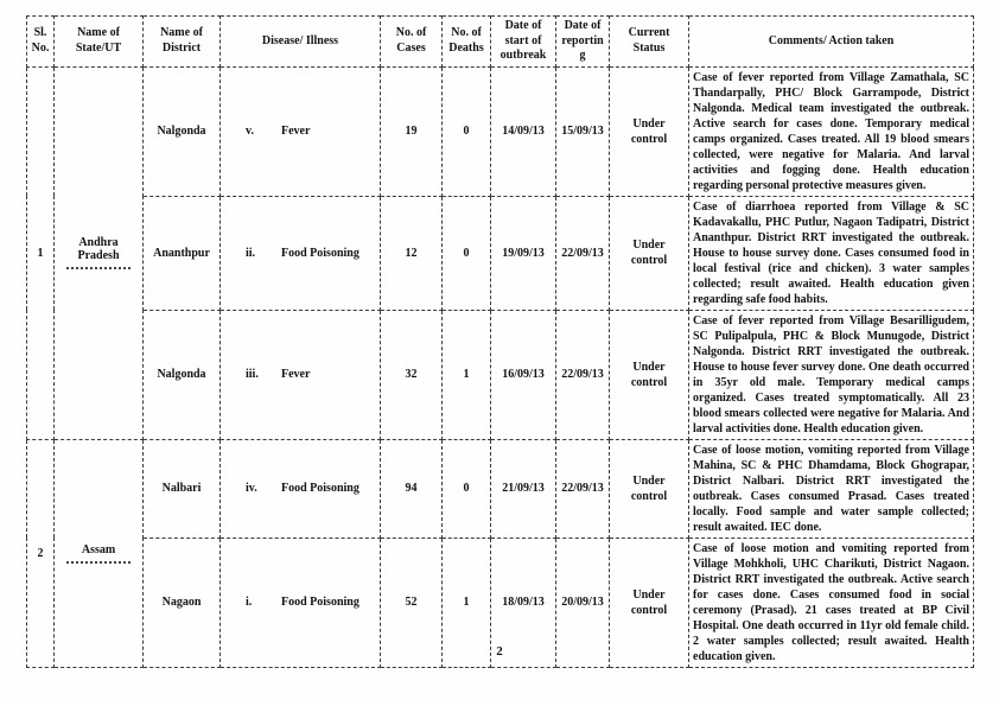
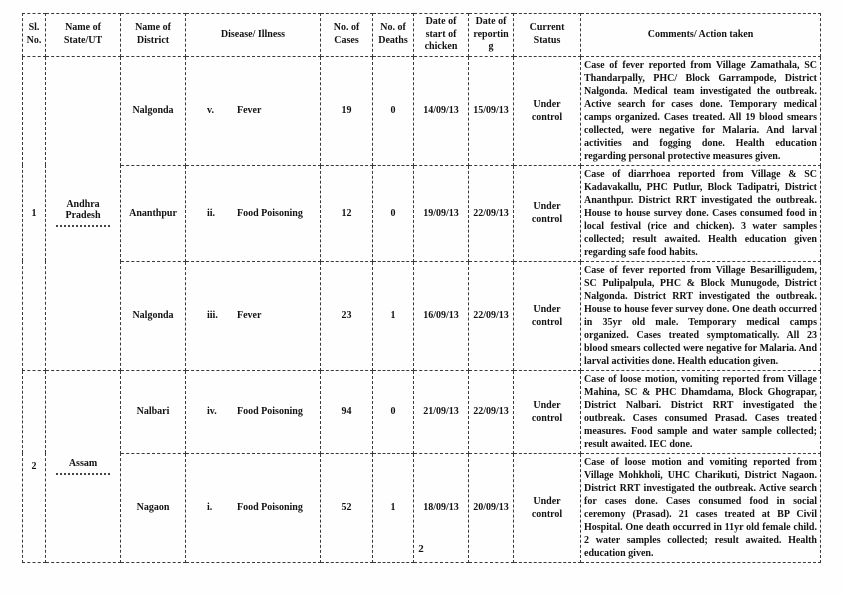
- Sl. No.	Name of State/UT	Name of District	Disease/ Illness	No. of Cases	No. of Deaths	Date of start of outbreak	Date of reporting	Current Status	Comments/ Action taken
+ Sl. No.	Name of State/UT	Name of District	Disease/ Illness	No. of Cases	No. of Deaths	Date of start of chicken	Date of reporting	Current Status	Comments/ Action taken
  1	Andhra Pradesh	Nalgonda	v. Fever	19	0	14/09/13	15/09/13	Under control	Case of fever reported from Village Zamathala, SC Thandarpally, PHC/ Block Garrampode, District Nalgonda. Medical team investigated the outbreak. Active search for cases done. Temporary medical camps organized. Cases treated. All 19 blood smears collected, were negative for Malaria. And larval activities and fogging done. Health education regarding personal protective measures given.
- Ananthpur	ii. Food Poisoning	12	0	19/09/13	22/09/13	Under control	Case of diarrhoea reported from Village & SC Kadavakallu, PHC Putlur, Nagaon Tadipatri, District Ananthpur. District RRT investigated the outbreak. House to house survey done. Cases consumed food in local festival (rice and chicken). 3 water samples collected; result awaited. Health education given regarding safe food habits.
+ Ananthpur	ii. Food Poisoning	12	0	19/09/13	22/09/13	Under control	Case of diarrhoea reported from Village & SC Kadavakallu, PHC Putlur, Block Tadipatri, District Ananthpur. District RRT investigated the outbreak. House to house survey done. Cases consumed food in local festival (rice and chicken). 3 water samples collected; result awaited. Health education given regarding safe food habits.
- Nalgonda	iii. Fever	32	1	16/09/13	22/09/13	Under control	Case of fever reported from Village Besarilligudem, SC Pulipalpula, PHC & Block Munugode, District Nalgonda. District RRT investigated the outbreak. House to house fever survey done. One death occurred in 35yr old male. Temporary medical camps organized. Cases treated symptomatically. All 23 blood smears collected were negative for Malaria. And larval activities done. Health education given.
+ Nalgonda	iii. Fever	23	1	16/09/13	22/09/13	Under control	Case of fever reported from Village Besarilligudem, SC Pulipalpula, PHC & Block Munugode, District Nalgonda. District RRT investigated the outbreak. House to house fever survey done. One death occurred in 35yr old male. Temporary medical camps organized. Cases treated symptomatically. All 23 blood smears collected were negative for Malaria. And larval activities done. Health education given.
- 2	Assam	Nalbari	iv. Food Poisoning	94	0	21/09/13	22/09/13	Under control	Case of loose motion, vomiting reported from Village Mahina, SC & PHC Dhamdama, Block Ghograpar, District Nalbari. District RRT investigated the outbreak. Cases consumed Prasad. Cases treated locally. Food sample and water sample collected; result awaited. IEC done.
+ 2	Assam	Nalbari	iv. Food Poisoning	94	0	21/09/13	22/09/13	Under control	Case of loose motion, vomiting reported from Village Mahina, SC & PHC Dhamdama, Block Ghograpar, District Nalbari. District RRT investigated the outbreak. Cases consumed Prasad. Cases treated measures. Food sample and water sample collected; result awaited. IEC done.
  Nagaon	i. Food Poisoning	52	1	18/09/13	20/09/13	Under control	Case of loose motion and vomiting reported from Village Mohkholi, UHC Charikuti, District Nagaon. District RRT investigated the outbreak. Active search for cases done. Cases consumed food in social ceremony (Prasad). 21 cases treated at BP Civil Hospital. One death occurred in 11yr old female child. 2 water samples collected; result awaited. Health education given.
  2
